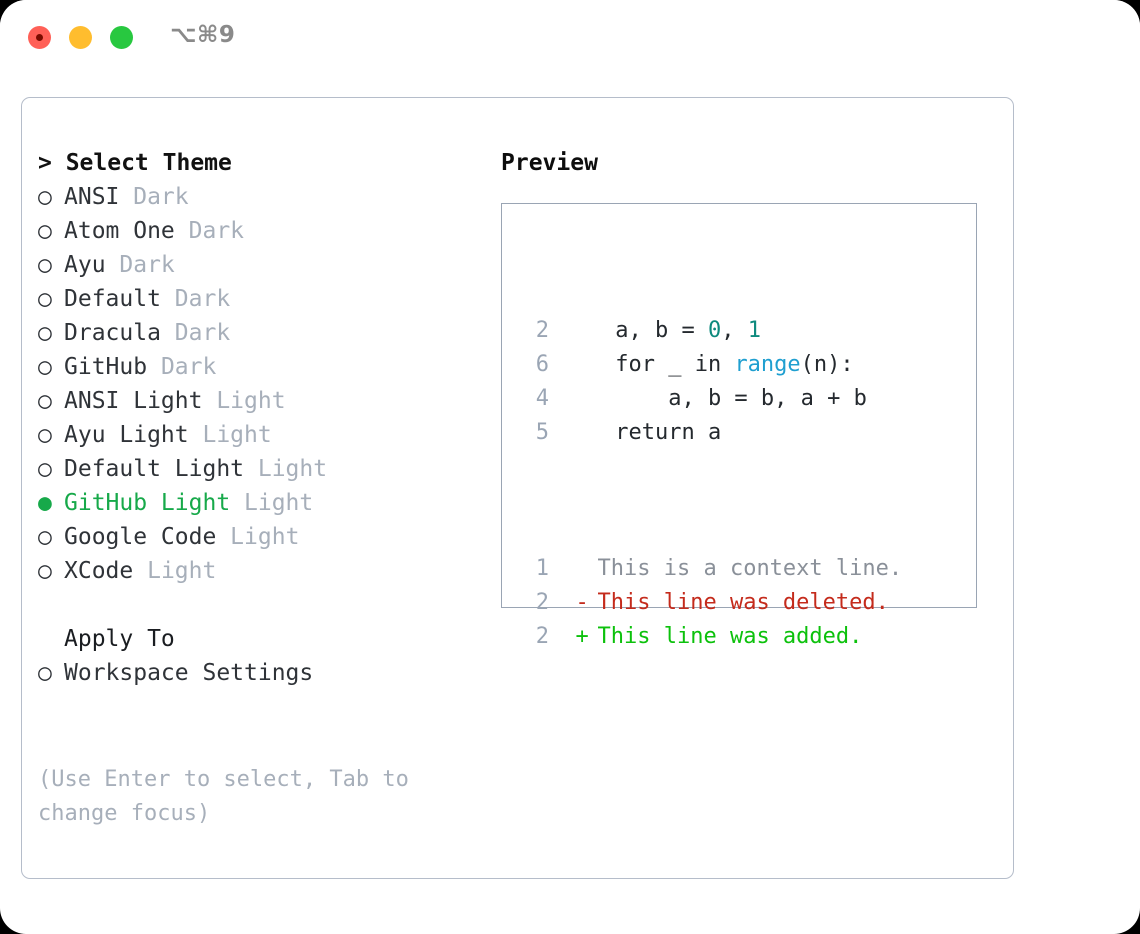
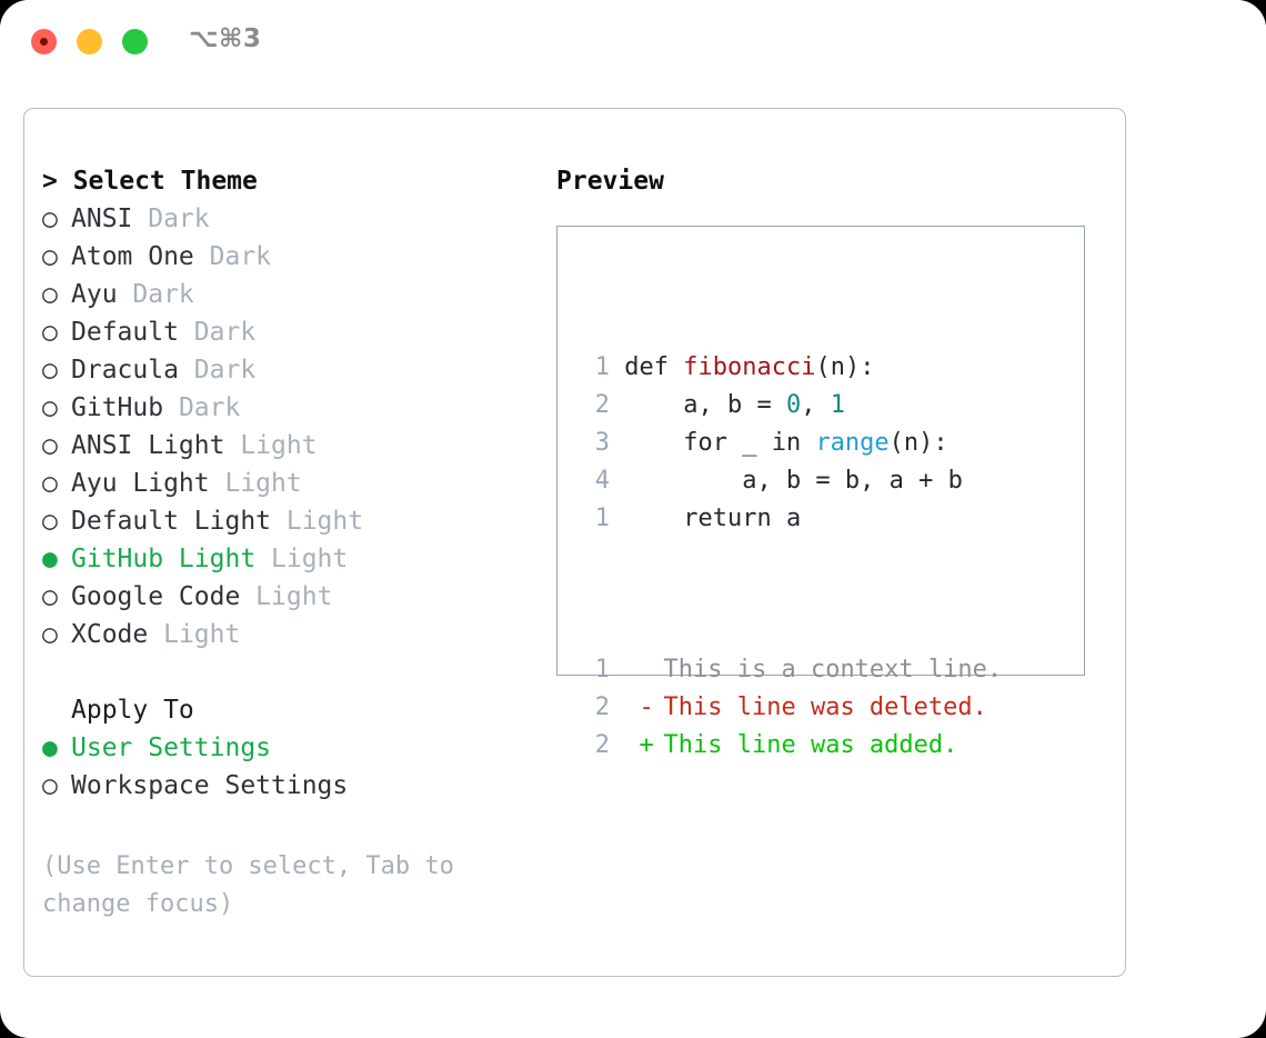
- ⌥⌘9
+ ⌥⌘3
  > Select Theme
  ○ ANSI Dark
  ○ Atom One Dark
  ○ Ayu Dark
  ○ Default Dark
  ○ Dracula Dark
  ○ GitHub Dark
  ○ ANSI Light Light
  ○ Ayu Light Light
  ○ Default Light Light
  ● GitHub Light Light
  ○ Google Code Light
  ○ XCode Light
  Apply To
+ ● User Settings
  ○ Workspace Settings
  (Use Enter to select, Tab to change focus)
  Preview
+ 1 def fibonacci(n):
  2 a, b = 0, 1
- 6 for _ in range(n):
+ 3 for _ in range(n):
  4 a, b = b, a + b
- 5 return a
+ 1 return a
  1 This is a context line.
  2 - This line was deleted.
  2 + This line was added.
